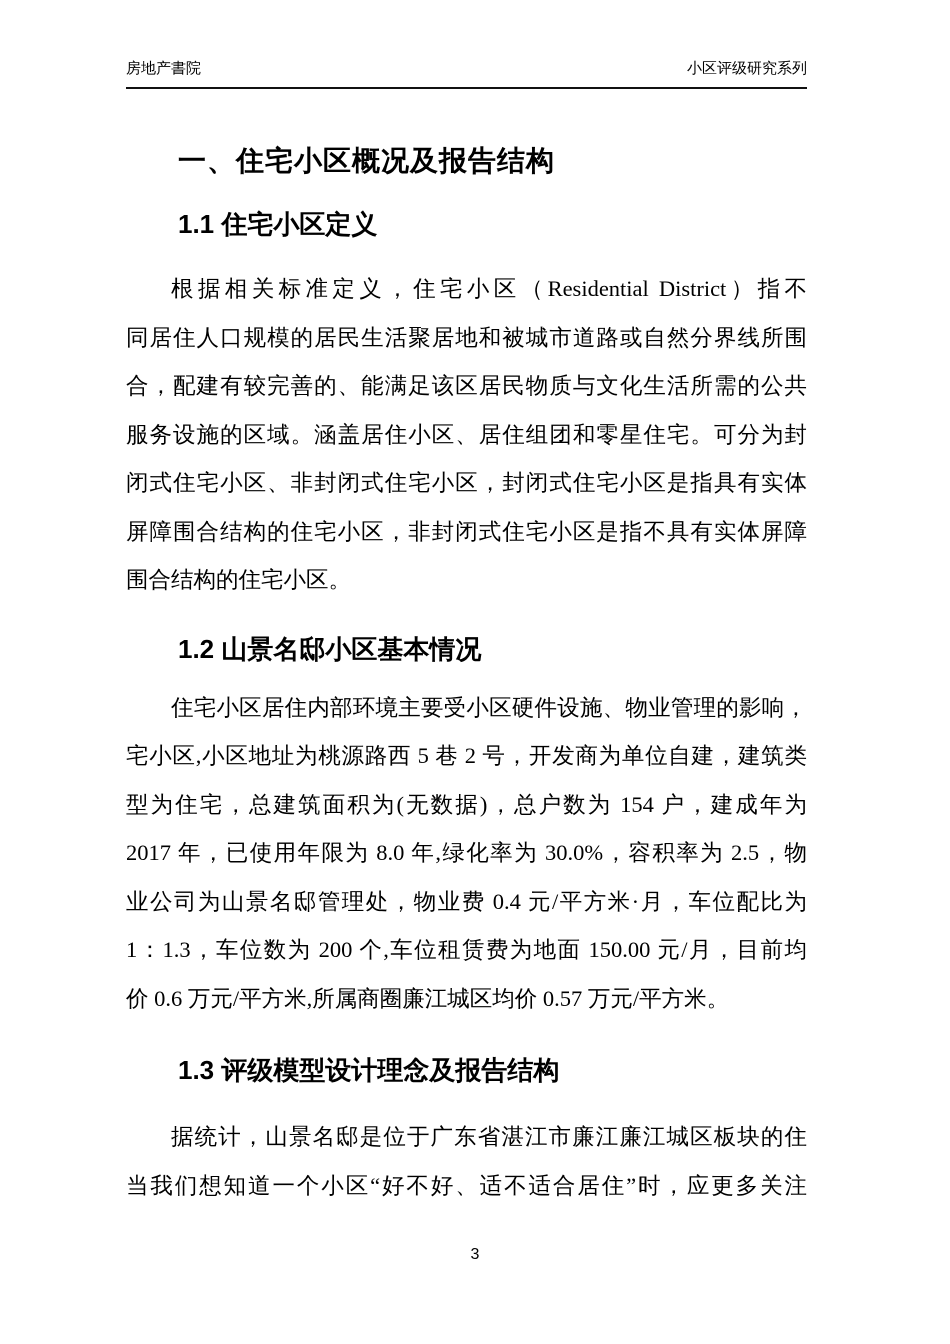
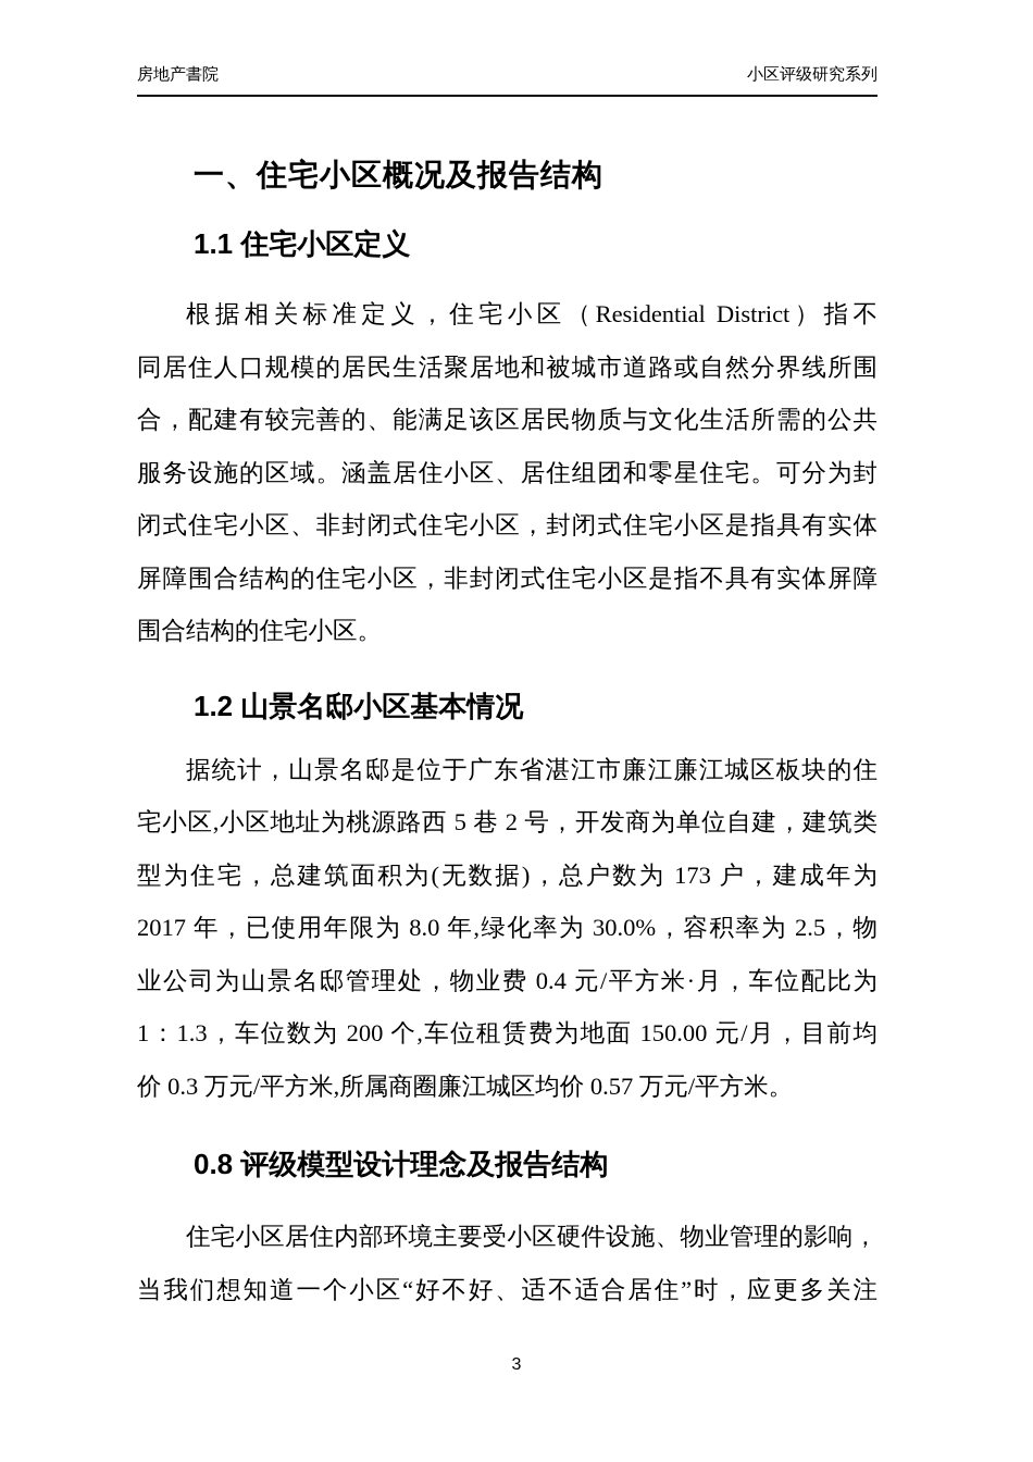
  房地产書院
  小区评级研究系列
  一、住宅小区概况及报告结构
  1.1 住宅小区定义
  根据相关标准定义，住宅小区（Residential District）指不
  同居住人口规模的居民生活聚居地和被城市道路或自然分界线所围
  合，配建有较完善的、能满足该区居民物质与文化生活所需的公共
  服务设施的区域。涵盖居住小区、居住组团和零星住宅。可分为封
  闭式住宅小区、非封闭式住宅小区，封闭式住宅小区是指具有实体
  屏障围合结构的住宅小区，非封闭式住宅小区是指不具有实体屏障
  围合结构的住宅小区。
  1.2 山景名邸小区基本情况
- 住宅小区居住内部环境主要受小区硬件设施、物业管理的影响，
+ 据统计，山景名邸是位于广东省湛江市廉江廉江城区板块的住
  宅小区,小区地址为桃源路西 5 巷 2 号，开发商为单位自建，建筑类
- 型为住宅，总建筑面积为(无数据)，总户数为 154 户，建成年为
+ 型为住宅，总建筑面积为(无数据)，总户数为 173 户，建成年为
  2017 年，已使用年限为 8.0 年,绿化率为 30.0%，容积率为 2.5，物
  业公司为山景名邸管理处，物业费 0.4 元/平方米·月，车位配比为
  1：1.3，车位数为 200 个,车位租赁费为地面 150.00 元/月，目前均
- 价 0.6 万元/平方米,所属商圈廉江城区均价 0.57 万元/平方米。
+ 价 0.3 万元/平方米,所属商圈廉江城区均价 0.57 万元/平方米。
- 1.3 评级模型设计理念及报告结构
+ 0.8 评级模型设计理念及报告结构
- 据统计，山景名邸是位于广东省湛江市廉江廉江城区板块的住
+ 住宅小区居住内部环境主要受小区硬件设施、物业管理的影响，
  当我们想知道一个小区“好不好、适不适合居住”时，应更多关注
  3
